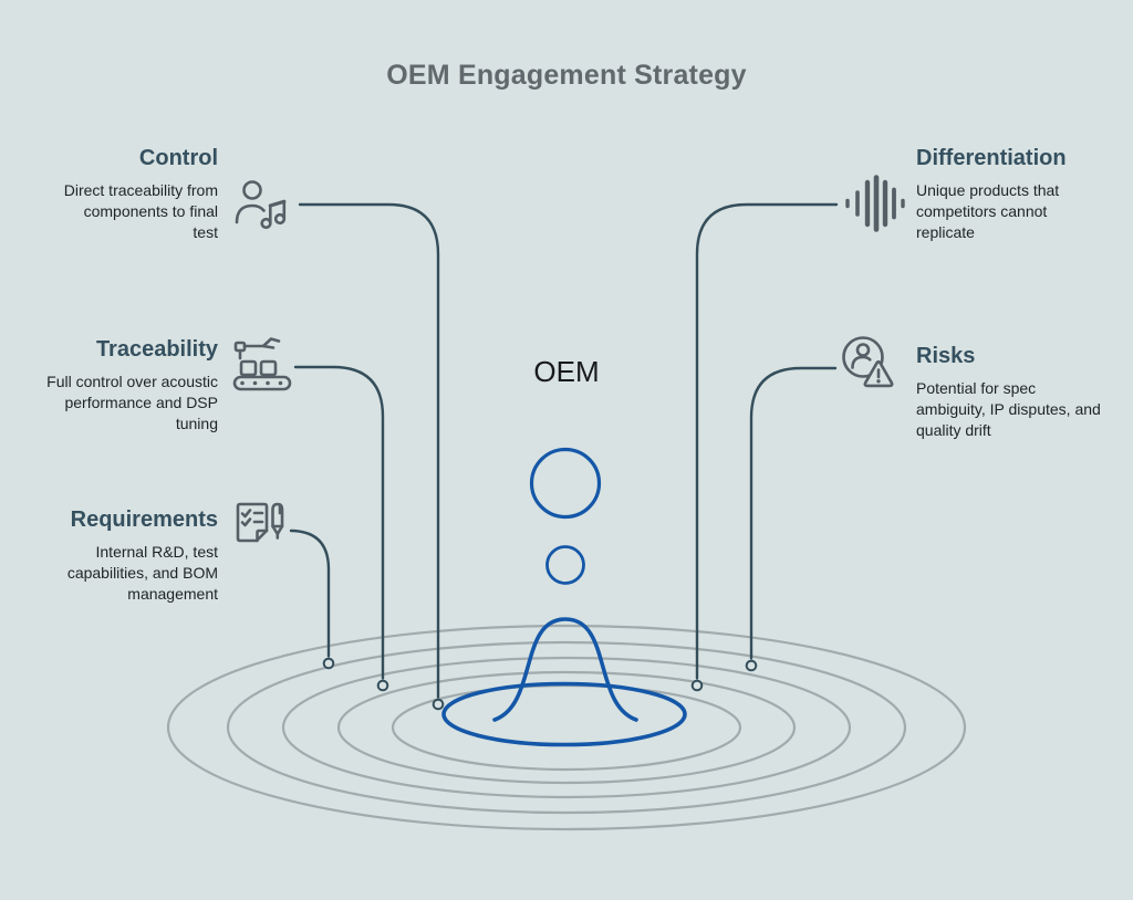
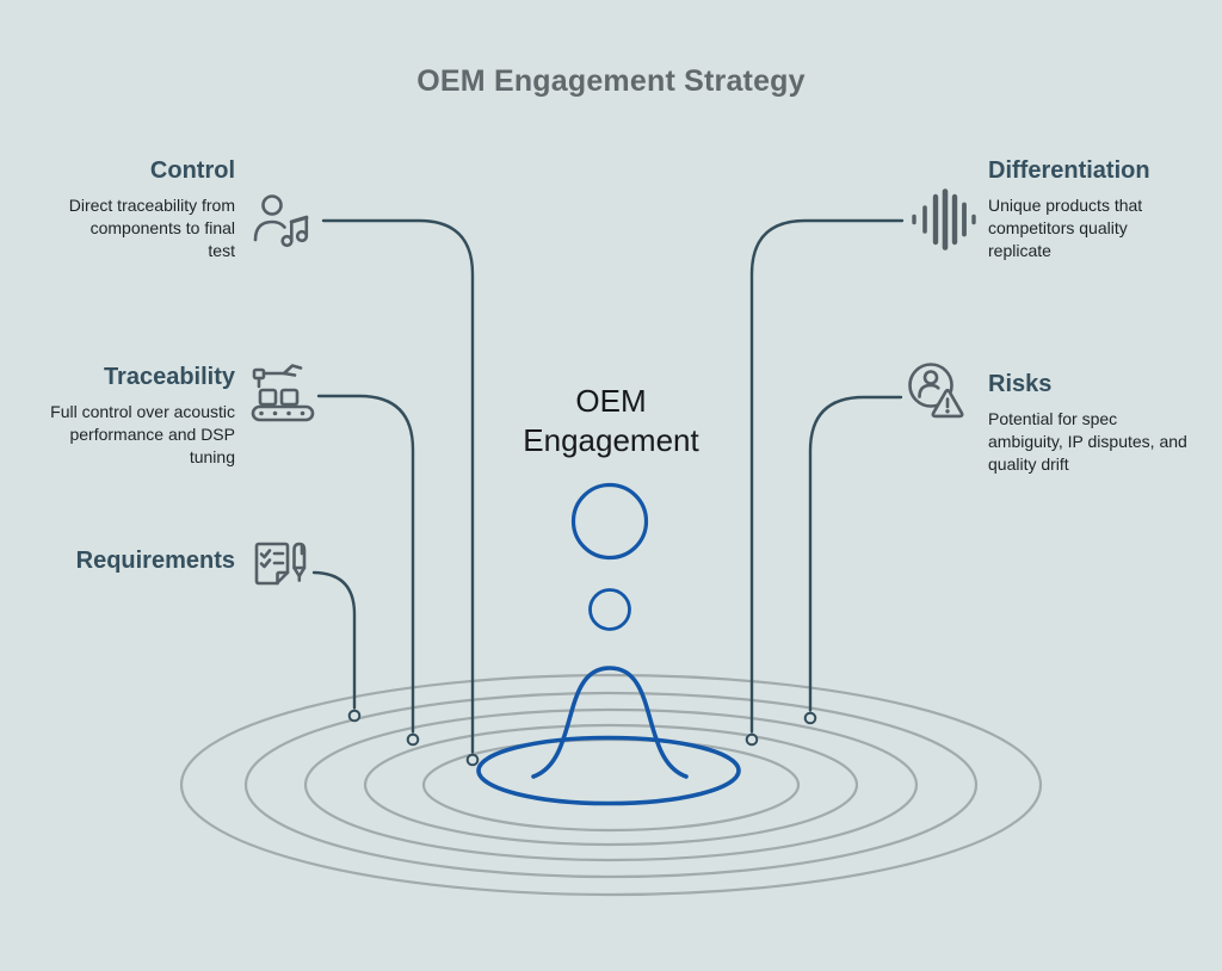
  OEM Engagement Strategy
  OEM
+ Engagement
  Control
  Direct traceability from components to final test
  Traceability
  Full control over acoustic performance and DSP tuning
  Requirements
- Internal R&D, test capabilities, and BOM management
  Differentiation
- Unique products that competitors cannot replicate
+ Unique products that competitors quality replicate
  Risks
  Potential for spec ambiguity, IP disputes, and quality drift
